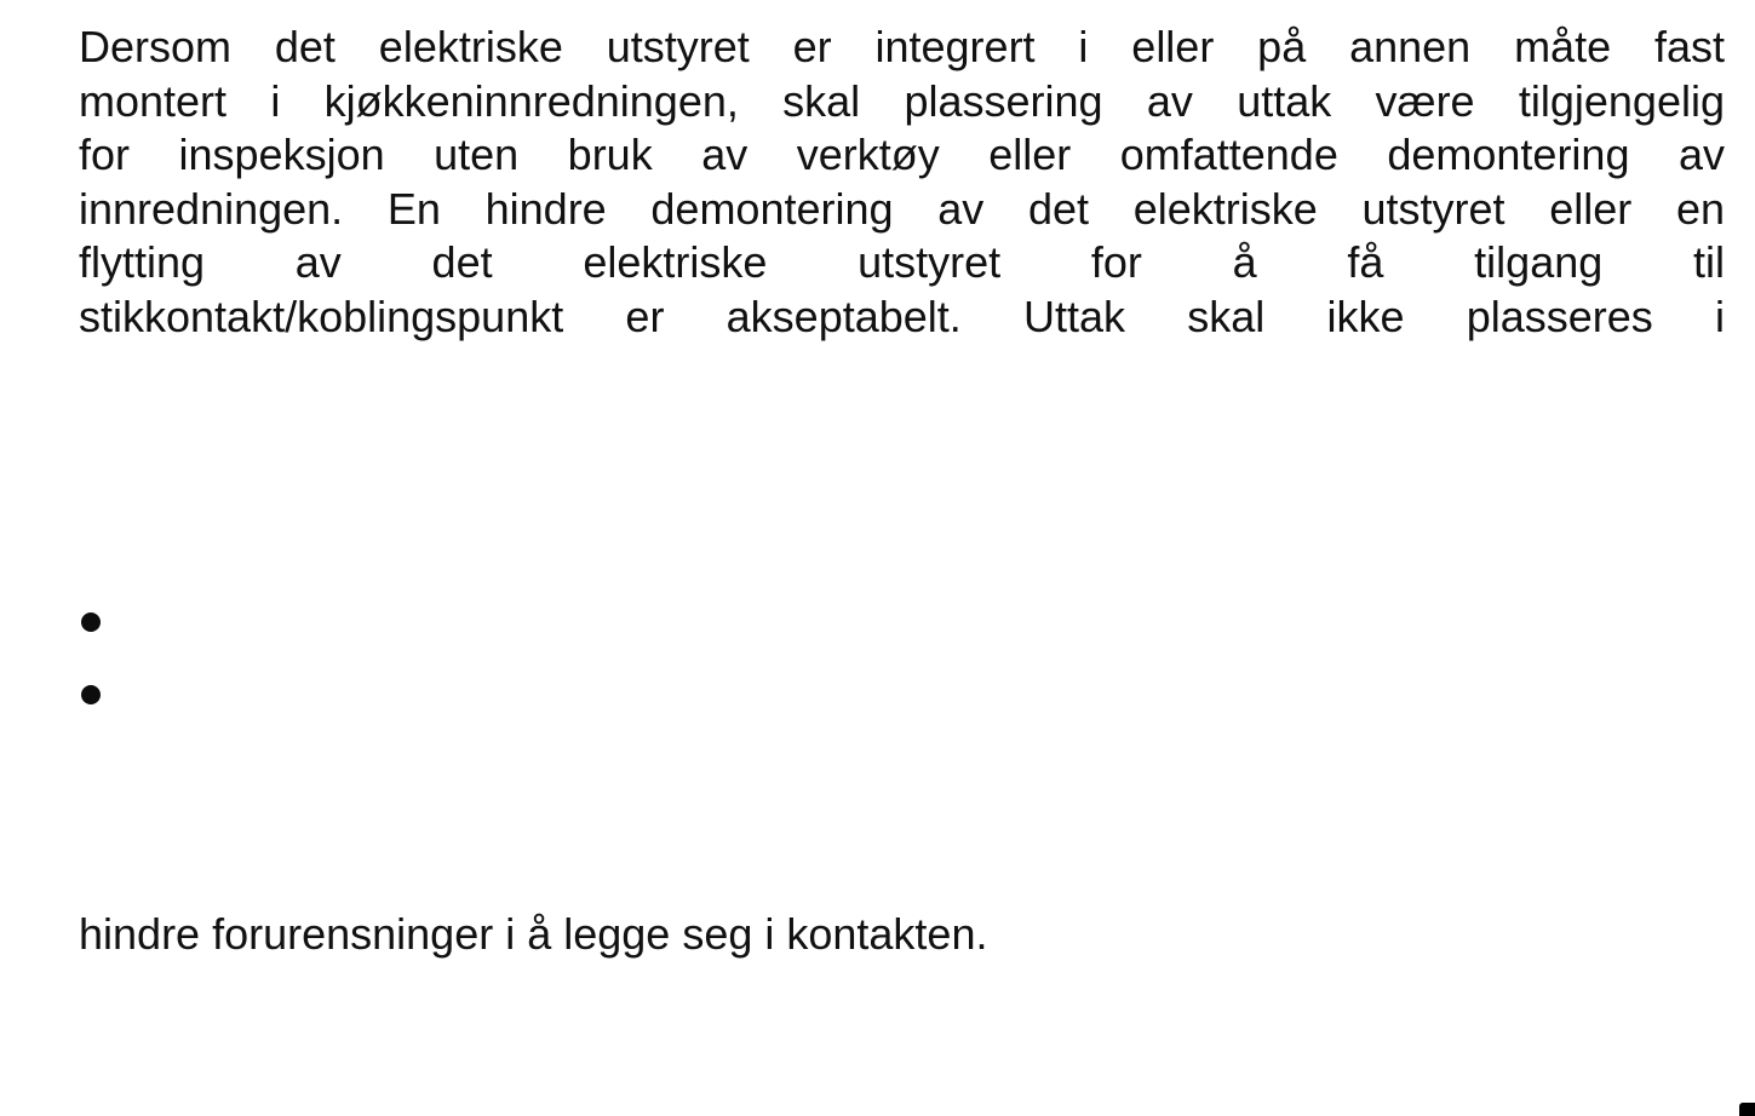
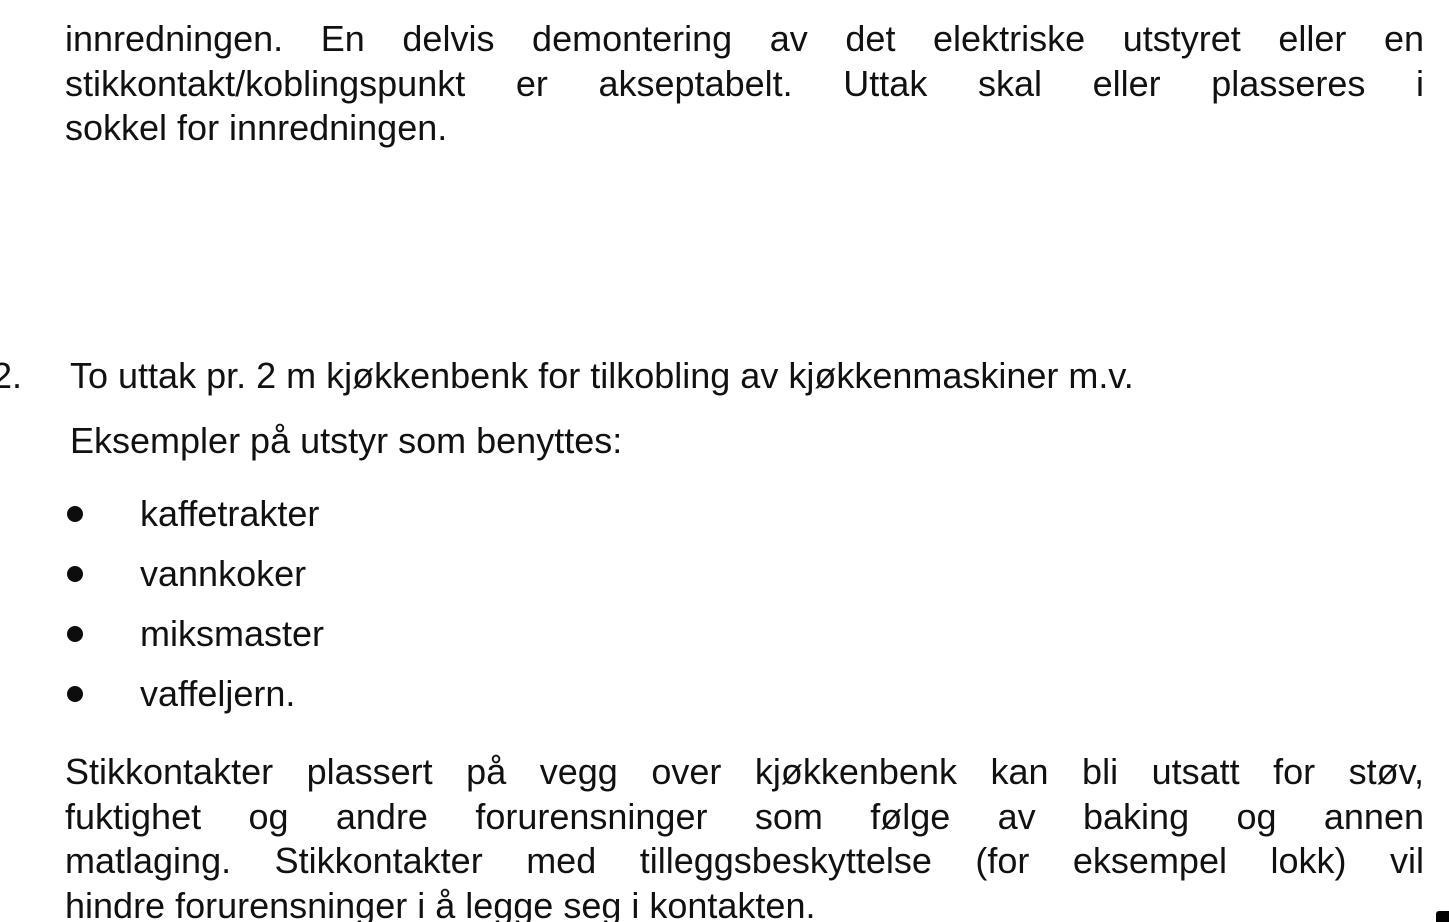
- Dersom det elektriske utstyret er integrert i eller på annen måte fast
- montert i kjøkkeninnredningen, skal plassering av uttak være tilgjengelig
- for inspeksjon uten bruk av verktøy eller omfattende demontering av
- innredningen. En hindre demontering av det elektriske utstyret eller en
+ innredningen. En delvis demontering av det elektriske utstyret eller en
- flytting av det elektriske utstyret for å få tilgang til
- stikkontakt/koblingspunkt er akseptabelt. Uttak skal ikke plasseres i
+ stikkontakt/koblingspunkt er akseptabelt. Uttak skal eller plasseres i
+ sokkel for innredningen.
+ 2.
+ To uttak pr. 2 m kjøkkenbenk for tilkobling av kjøkkenmaskiner m.v.
+ Eksempler på utstyr som benyttes:
+ kaffetrakter
+ vannkoker
+ miksmaster
+ vaffeljern.
+ Stikkontakter plassert på vegg over kjøkkenbenk kan bli utsatt for støv,
+ fuktighet og andre forurensninger som følge av baking og annen
+ matlaging. Stikkontakter med tilleggsbeskyttelse (for eksempel lokk) vil
  hindre forurensninger i å legge seg i kontakten.
